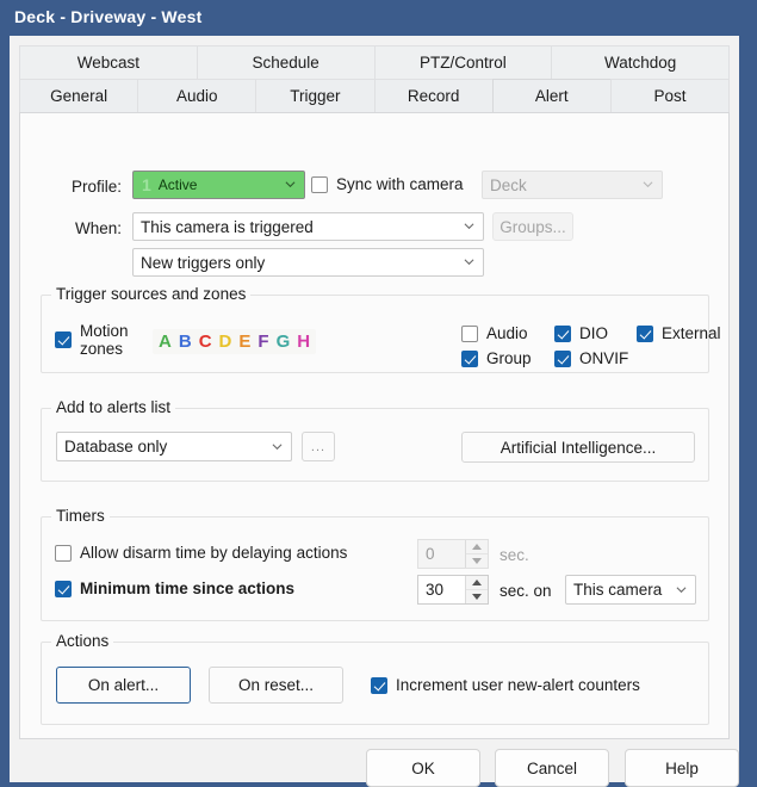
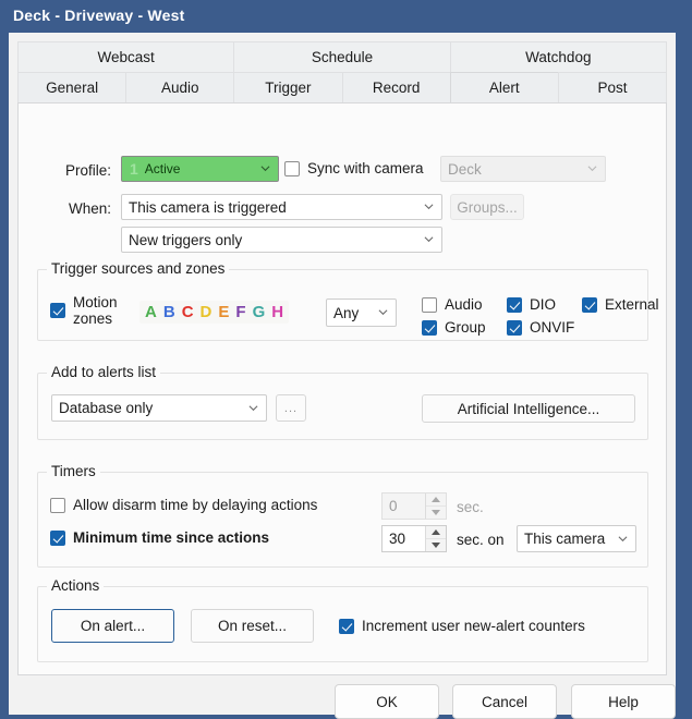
  Deck - Driveway - West
  Webcast
  Schedule
- PTZ/Control
  Watchdog
  General
  Audio
  Trigger
  Record
  Alert
  Post
  Profile:
  1
  Active
  Sync with camera
  Deck
  When:
  This camera is triggered
  Groups...
  New triggers only
  Trigger sources and zones
  Motion
  zones
  A
  B
  C
  D
  E
  F
  G
  H
+ Any
  Audio
  DIO
  External
  Group
  ONVIF
  Add to alerts list
  Database only
  ...
  Artificial Intelligence...
  Timers
  Allow disarm time by delaying actions
  0
  sec.
  Minimum time since actions
  30
  sec. on
  This camera
  Actions
  On alert...
  On reset...
  Increment user new-alert counters
  OK
  Cancel
  Help
